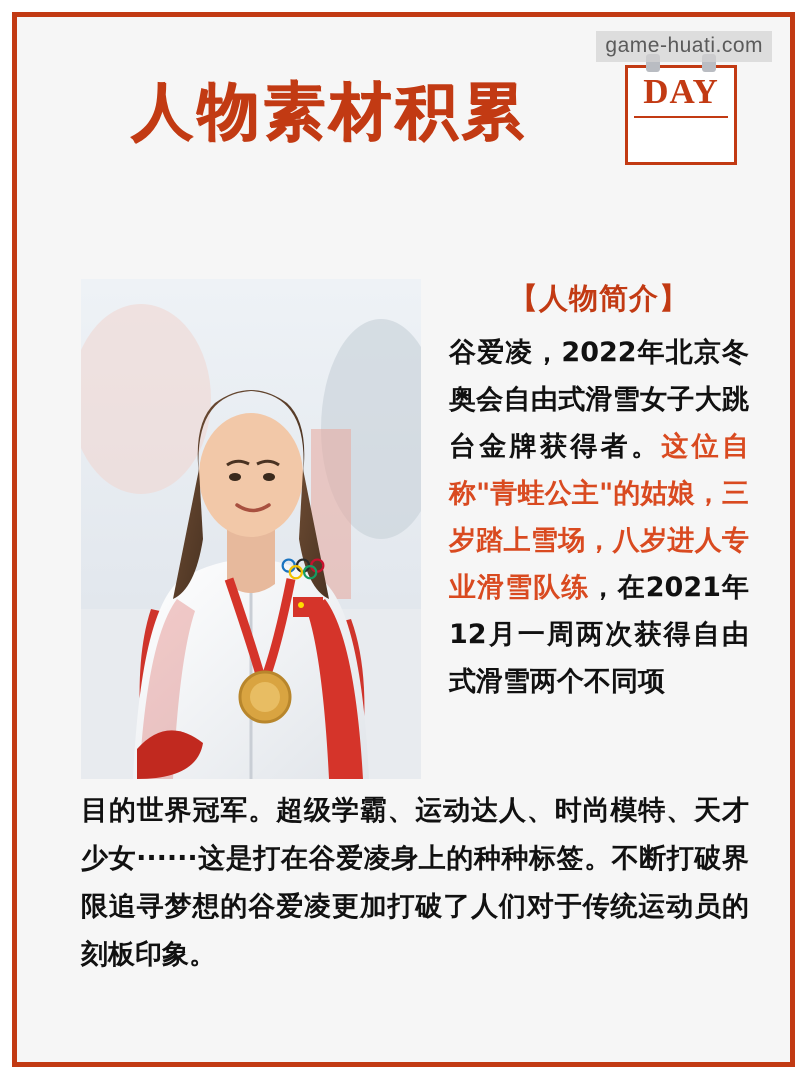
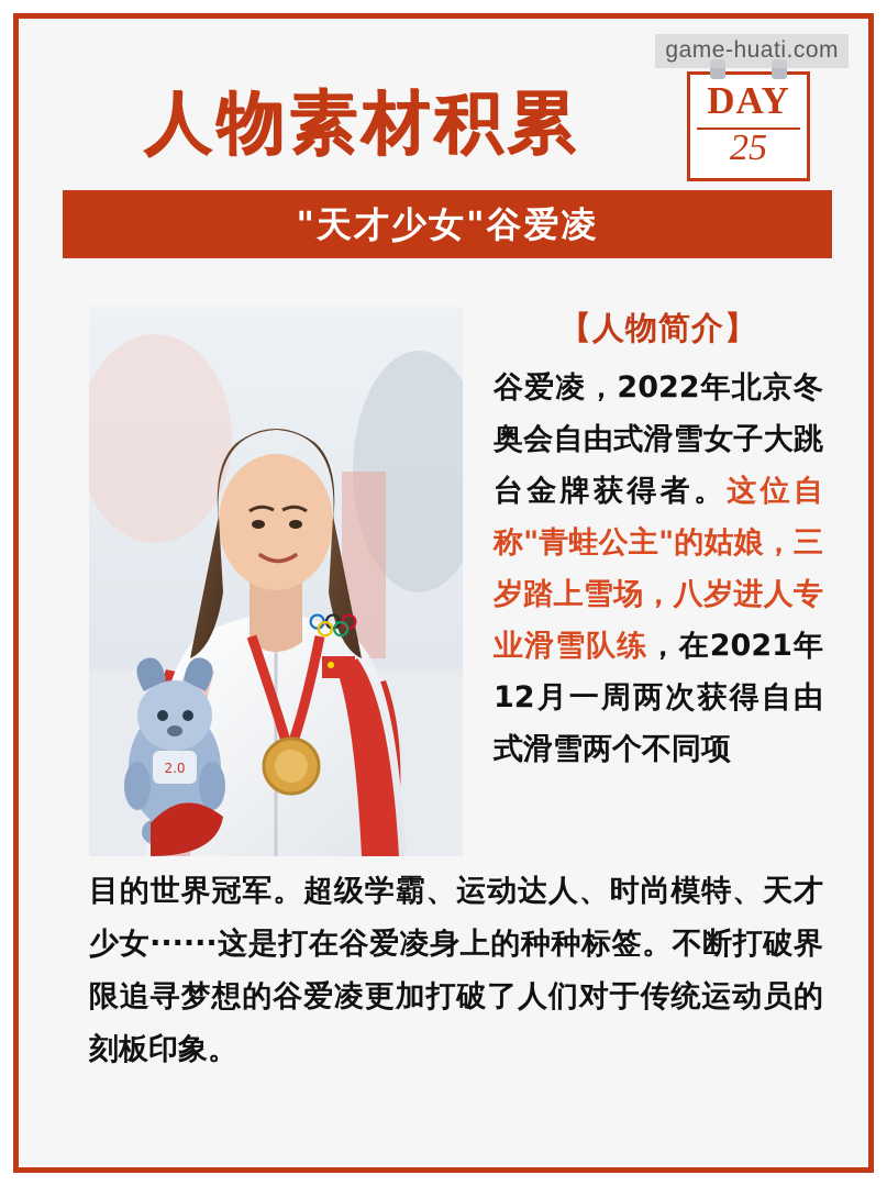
  game-huati.com
  人物素材积累
  DAY
+ 25
+ "天才少女"谷爱凌
+ 2.0
  【人物简介】
  谷爱凌，2022年北京冬奥会自由式滑雪女子大跳台金牌获得者。这位自称"青蛙公主"的姑娘，三岁踏上雪场，八岁进人专业滑雪队练，在2021年12月一周两次获得自由式滑雪两个不同项
  目的世界冠军。超级学霸、运动达人、时尚模特、天才少女······这是打在谷爱凌身上的种种标签。不断打破界限追寻梦想的谷爱凌更加打破了人们对于传统运动员的刻板印象。
